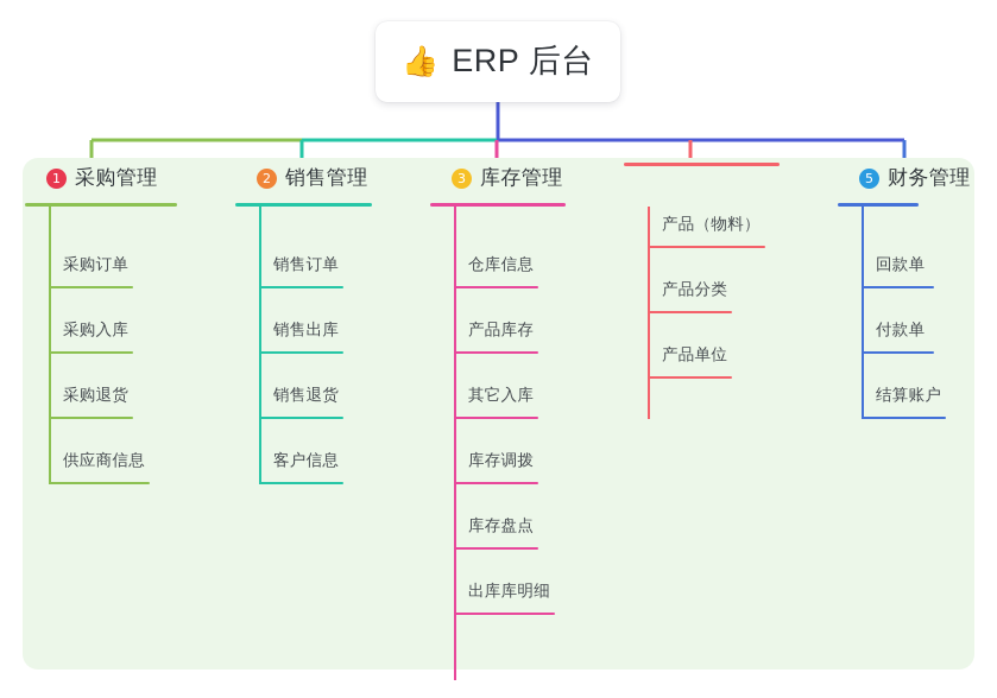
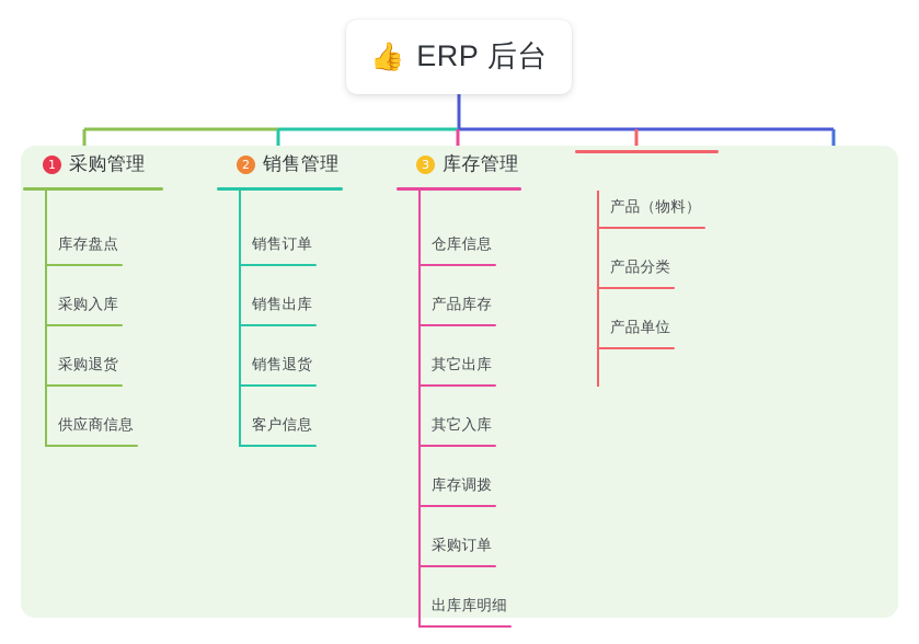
  👍
  ERP 后台
  1
  采购管理
- 采购订单
+ 库存盘点
  采购入库
  采购退货
  供应商信息
  2
  销售管理
  销售订单
  销售出库
  销售退货
  客户信息
  3
  库存管理
  仓库信息
  产品库存
+ 其它出库
  其它入库
  库存调拨
- 库存盘点
+ 采购订单
  出库库明细
  产品（物料）
  产品分类
  产品单位
- 5
- 财务管理
- 回款单
- 付款单
- 结算账户
